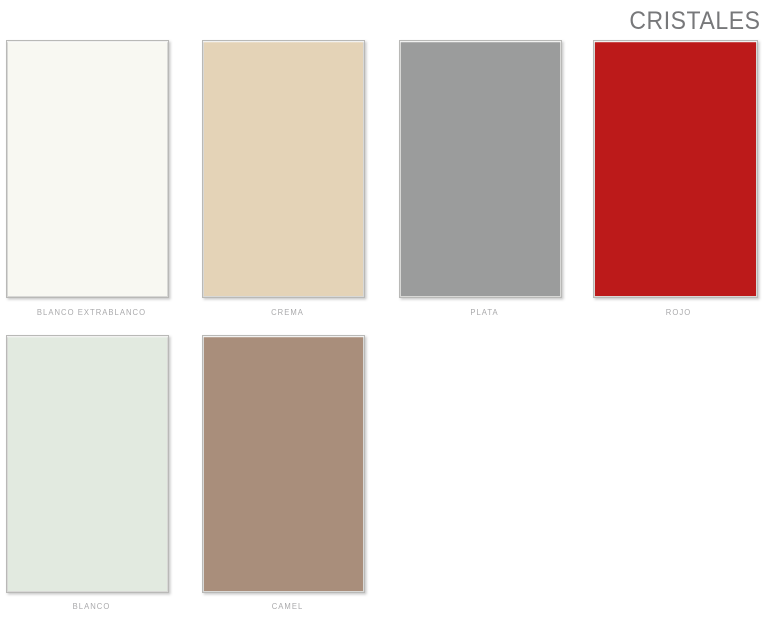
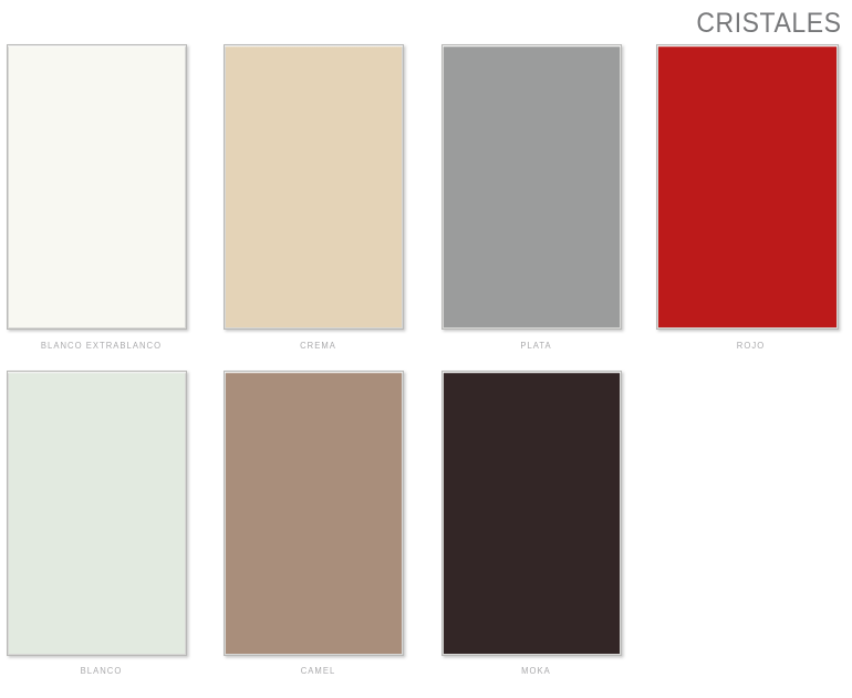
  CRISTALES
  BLANCO EXTRABLANCO
  CREMA
  PLATA
  ROJO
  BLANCO
  CAMEL
+ MOKA
